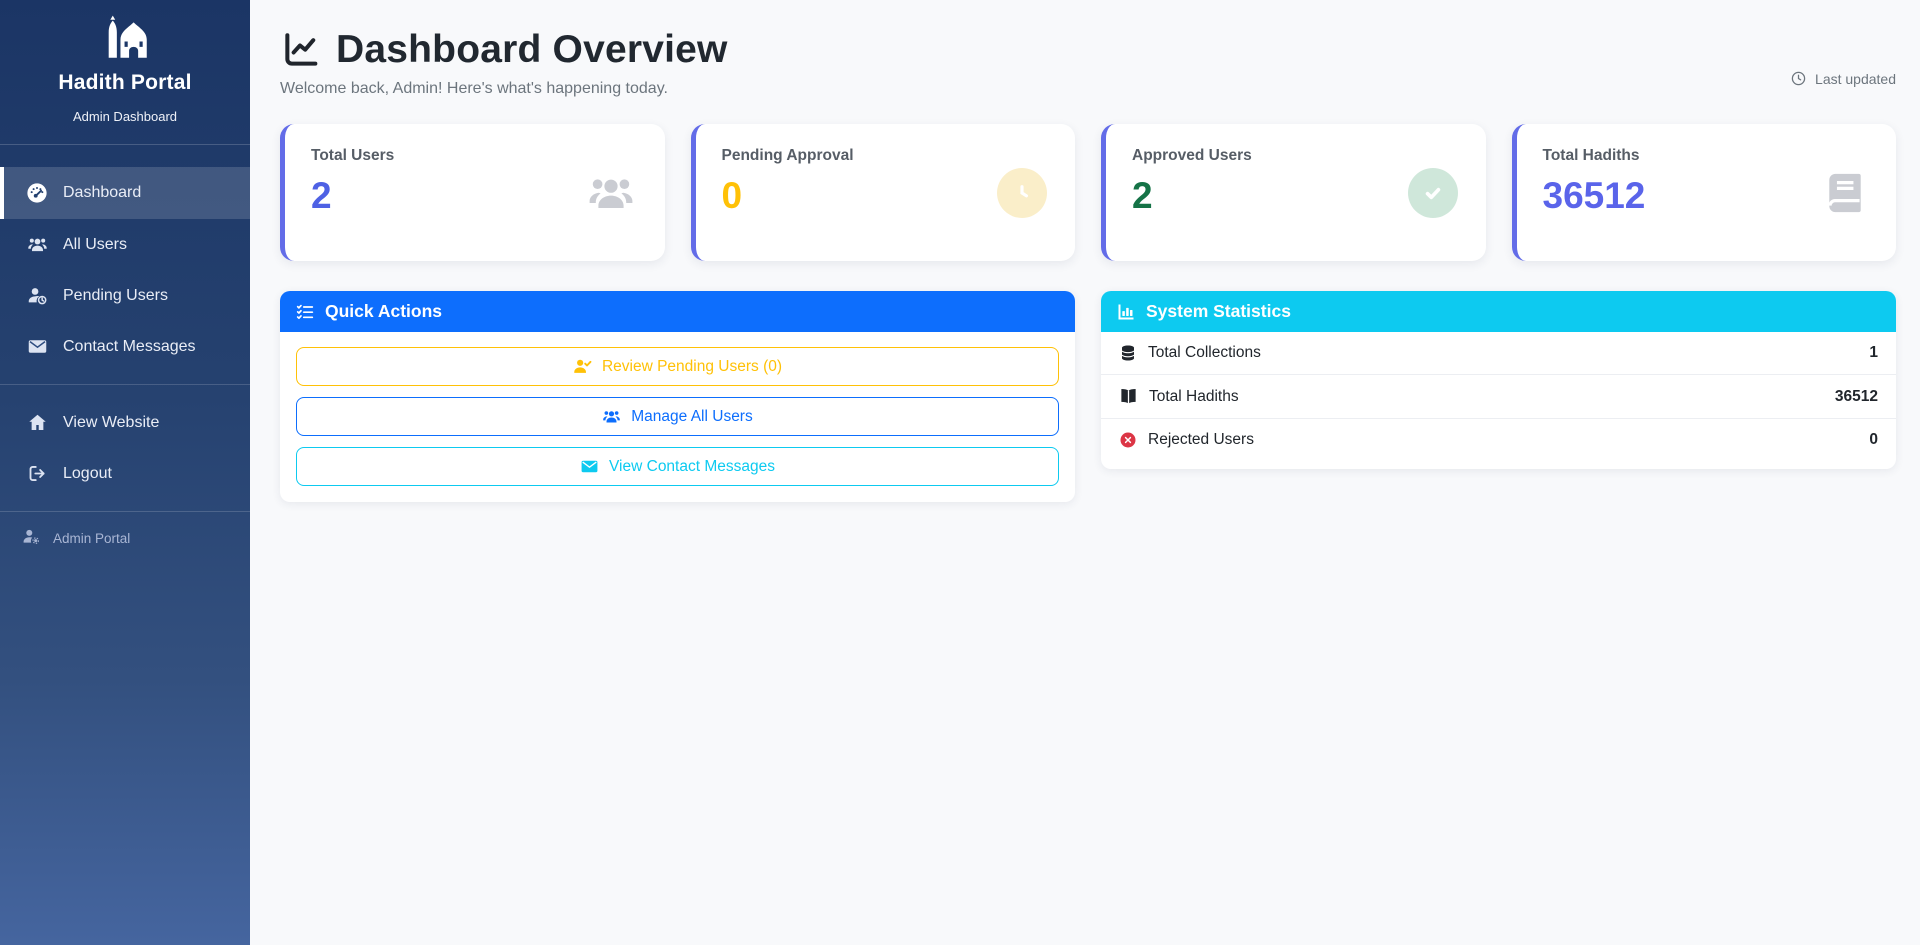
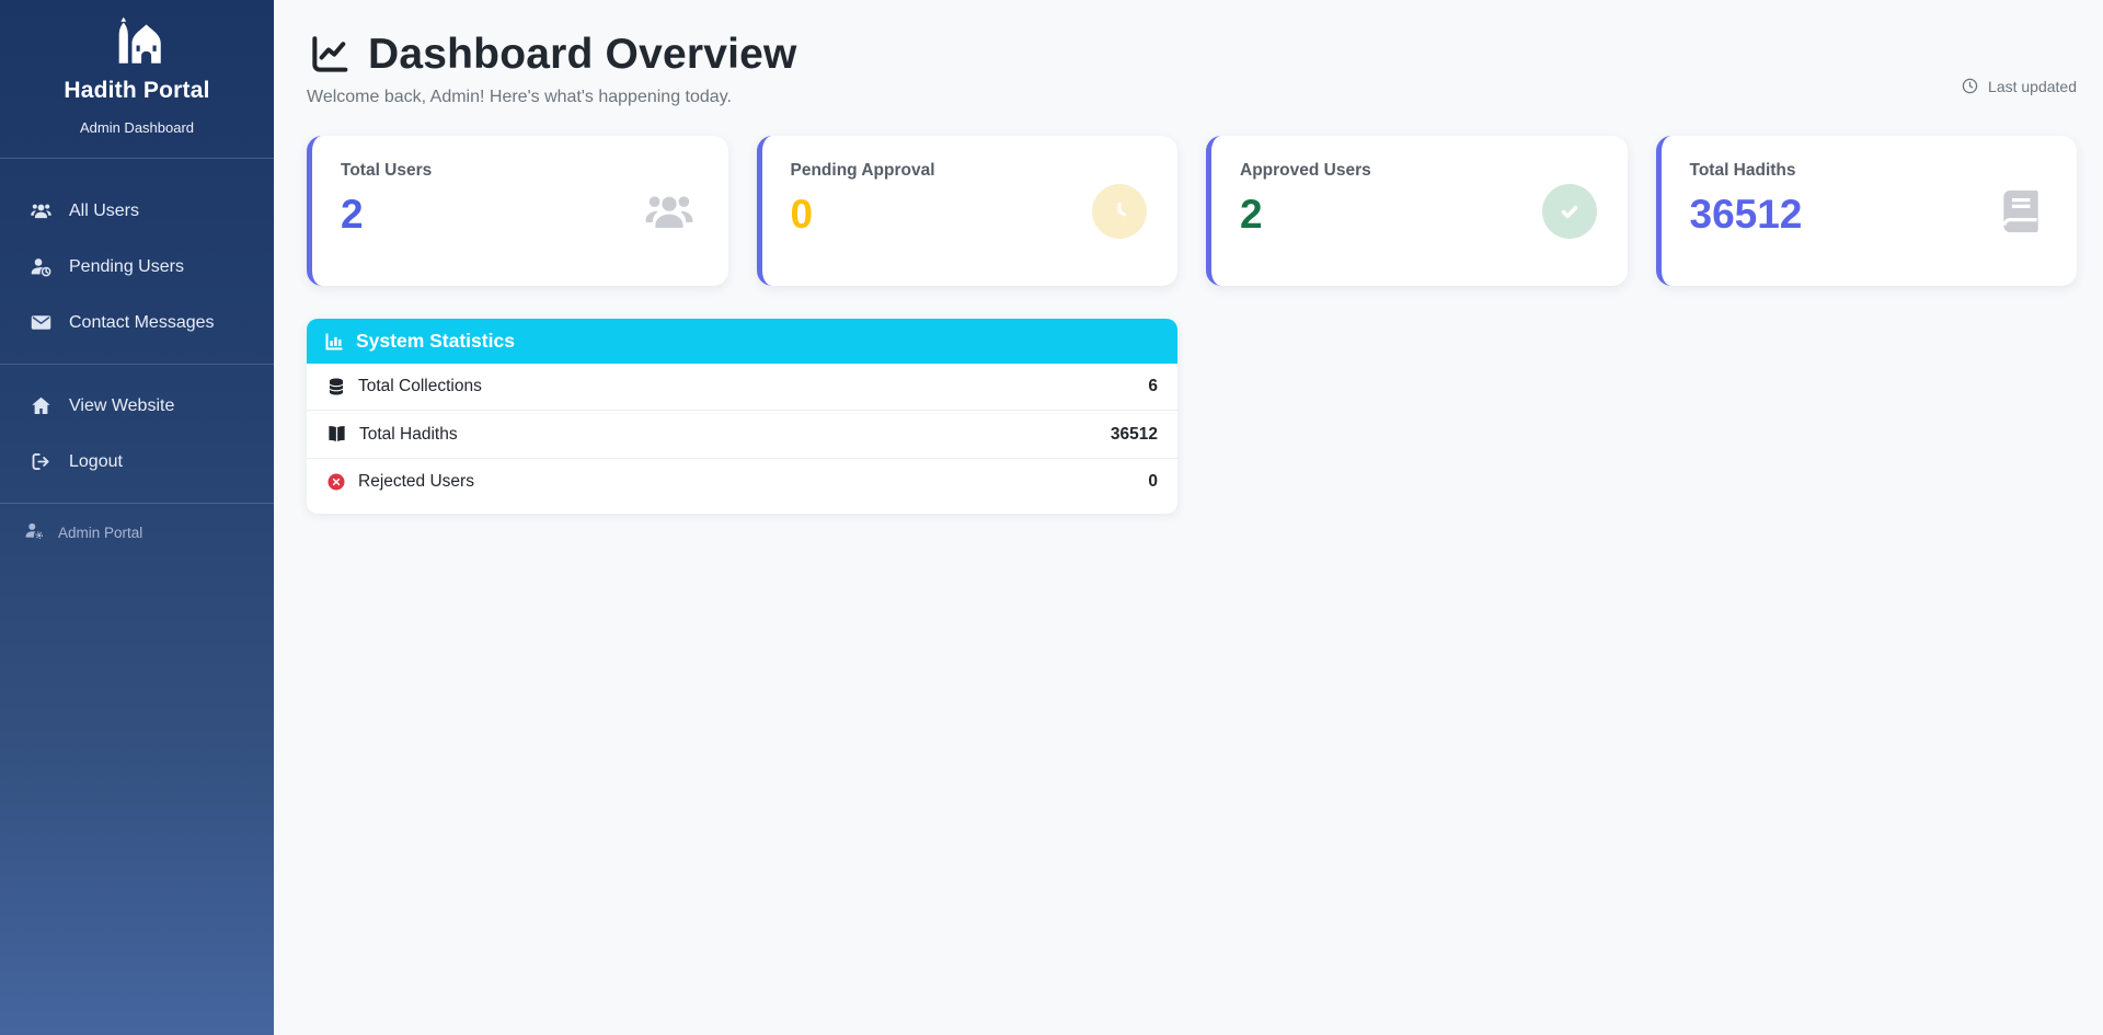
  Hadith Portal
  Admin Dashboard
- Dashboard
  All Users
  Pending Users
  Contact Messages
  View Website
  Logout
  Admin Portal
  Dashboard Overview
  Welcome back, Admin! Here's what's happening today.
  Last updated
  Total Users
  2
  Pending Approval
  0
  Approved Users
  2
  Total Hadiths
  36512
- Quick Actions
- Review Pending Users (0)
- Manage All Users
- View Contact Messages
  System Statistics
  Total Collections
- 1
+ 6
  Total Hadiths
  36512
  Rejected Users
  0
